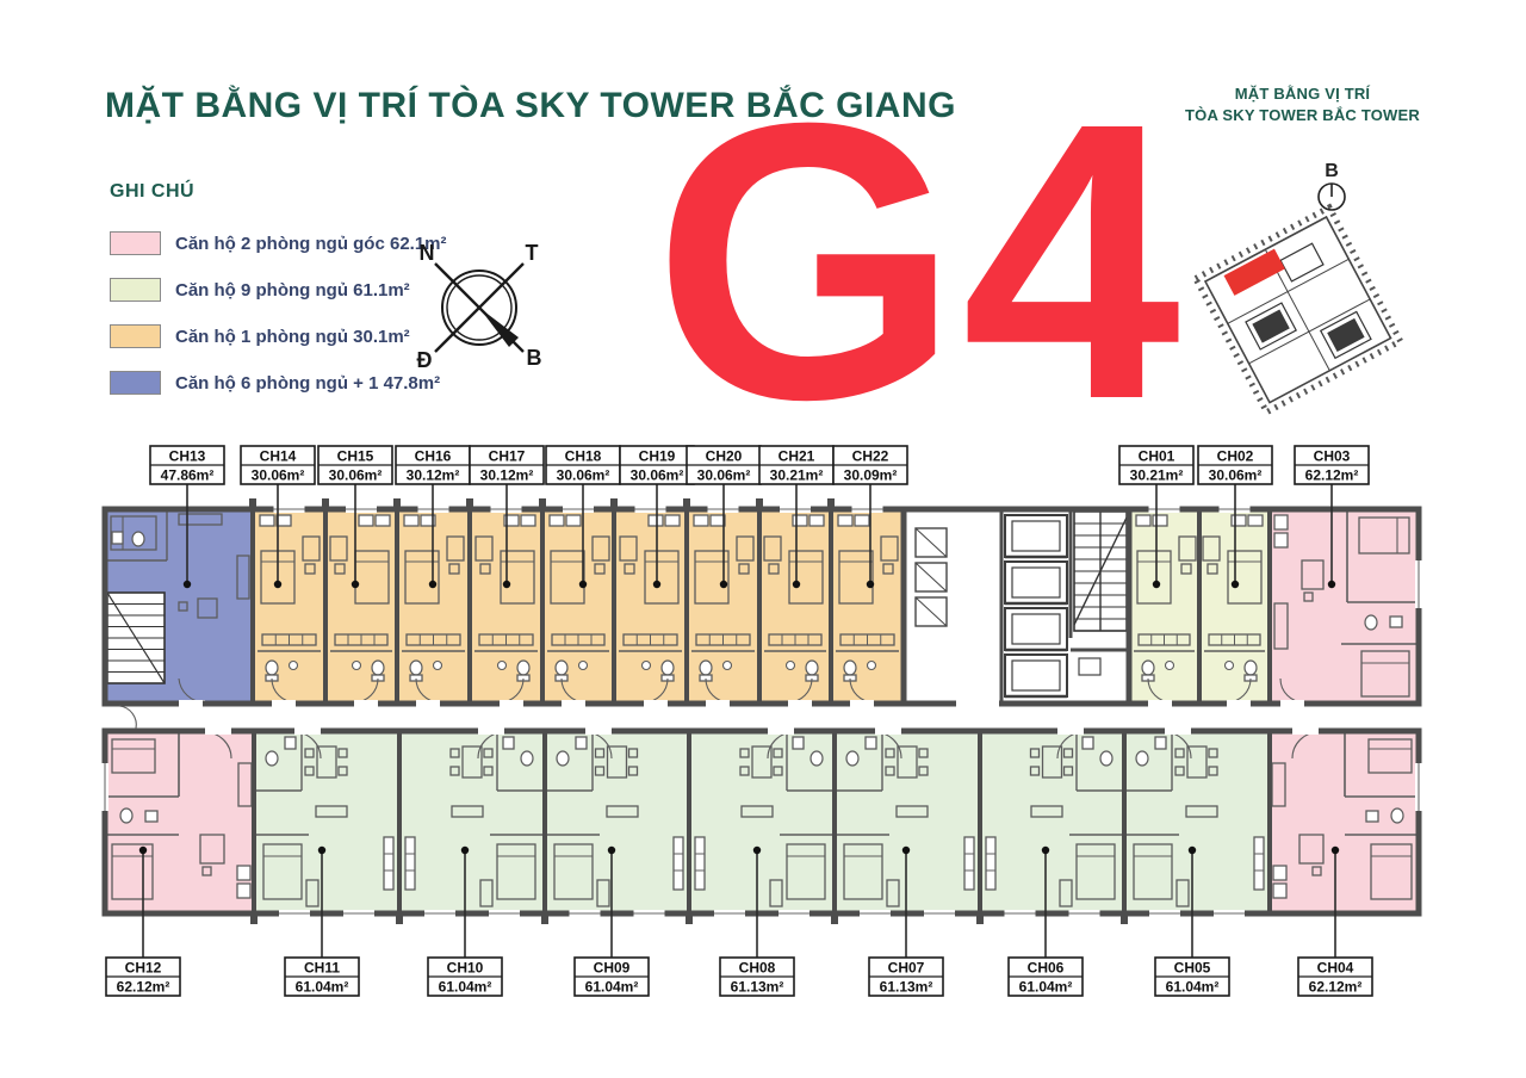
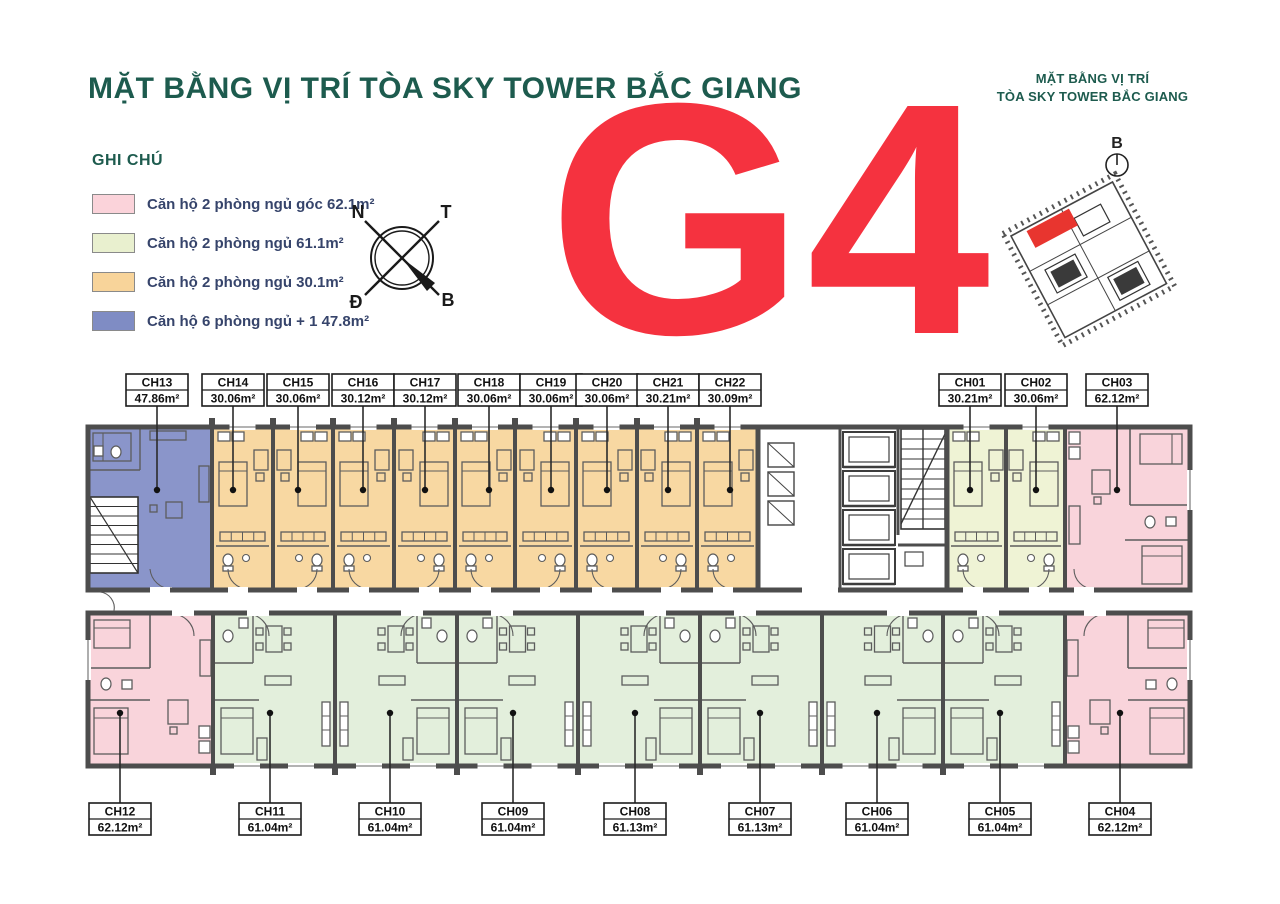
  CH13
  47.86m²
  CH14
  30.06m²
  CH15
  30.06m²
  CH16
  30.12m²
  CH17
  30.12m²
  CH18
  30.06m²
  CH19
  30.06m²
  CH20
  30.06m²
  CH21
  30.21m²
  CH22
  30.09m²
  CH01
  30.21m²
  CH02
  30.06m²
  CH03
  62.12m²
  CH12
  62.12m²
  CH11
  61.04m²
  CH10
  61.04m²
  CH09
  61.04m²
  CH08
  61.13m²
  CH07
  61.13m²
  CH06
  61.04m²
  CH05
  61.04m²
  CH04
  62.12m²
  MẶT BẰNG VỊ TRÍ TÒA SKY TOWER BẮC GIANG
  G4
  GHI CHÚ
  Căn hộ 2 phòng ngủ góc 62.1m²
- Căn hộ 9 phòng ngủ 61.1m²
+ Căn hộ 2 phòng ngủ 61.1m²
- Căn hộ 1 phòng ngủ 30.1m²
+ Căn hộ 2 phòng ngủ 30.1m²
  Căn hộ 6 phòng ngủ + 1 47.8m²
  N
  T
  Đ
  B
  MẶT BẰNG VỊ TRÍ
- TÒA SKY TOWER BẮC TOWER
+ TÒA SKY TOWER BẮC GIANG
  B
